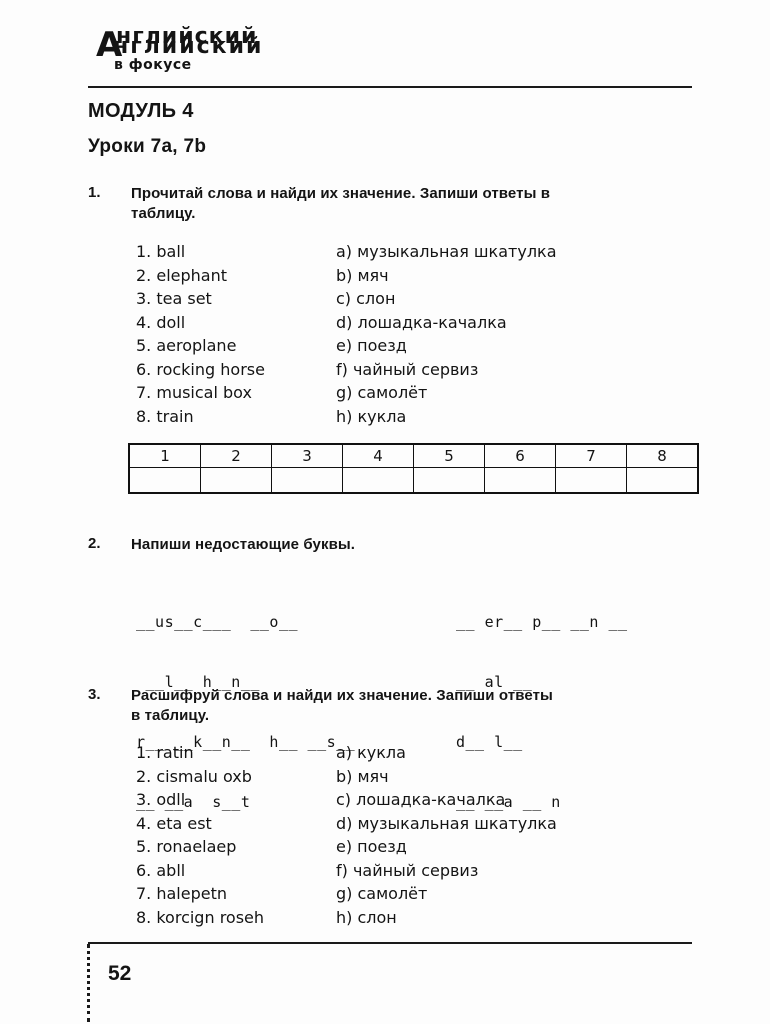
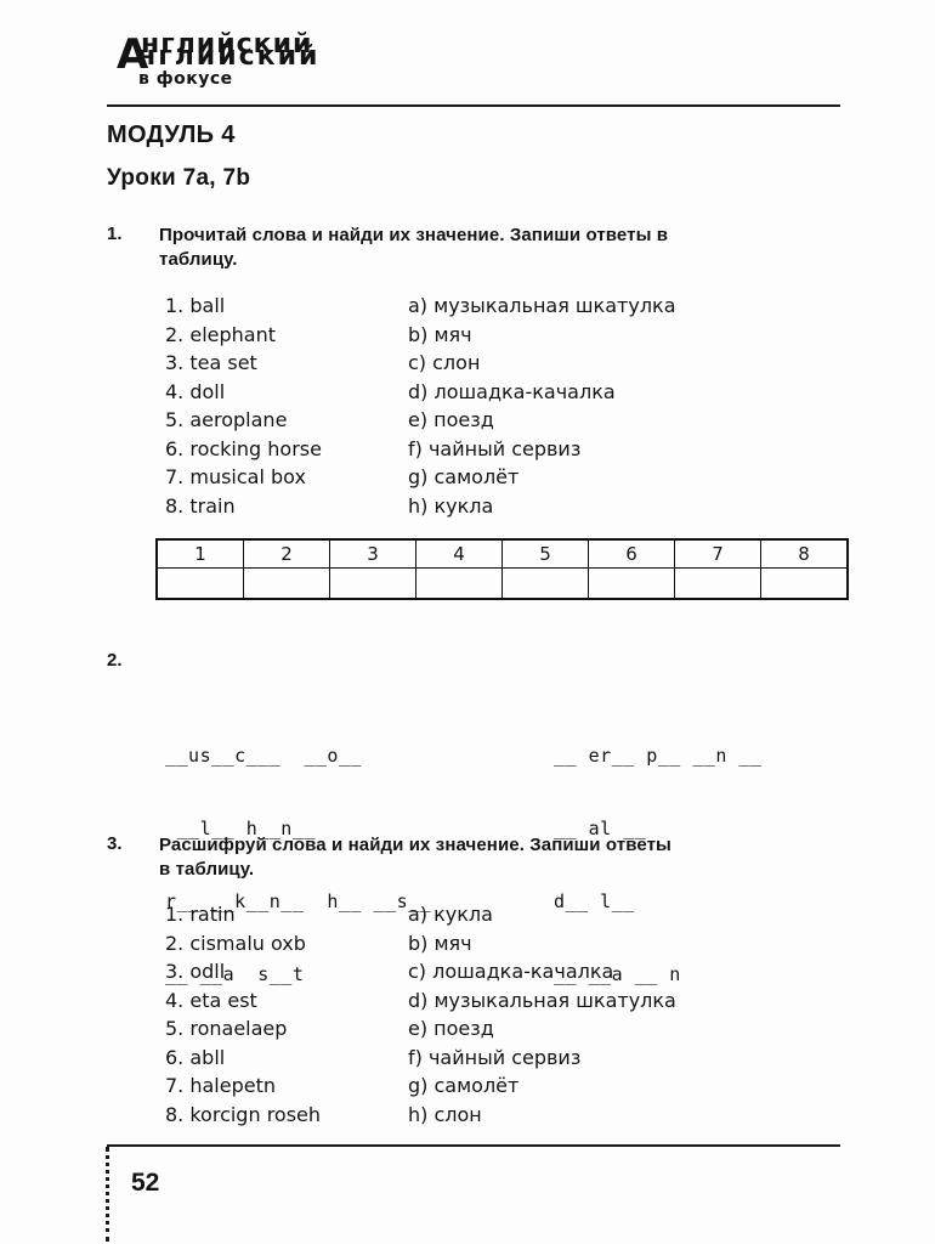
  А
  нглийский
  нглийский
  в фокусе
  МОДУЛЬ 4
  Уроки 7a, 7b
  1.
  Прочитай слова и найди их значение. Запиши ответы в
  таблицу.
  1. ball
  2. elephant
  3. tea set
  4. doll
  5. aeroplane
  6. rocking horse
  7. musical box
  8. train
  a) музыкальная шкатулка
  b) мяч
  c) слон
  d) лошадка-качалка
  e) поезд
  f) чайный сервиз
  g) самолёт
  h) кукла
  1	2	3	4	5	6	7	8
  2.
- Напиши недостающие буквы.
  __us__c___ __o__
  __l__ h__n__
  r__ __k__n__ h__ __s__
  __ __a s__t
  __ er__ p__ __n __
  __ al __
  d__ l__
  __ __a __ n
  3.
  Расшифруй слова и найди их значение. Запиши ответы
  в таблицу.
  1. ratin
  2. cismalu oxb
  3. odll
  4. eta est
  5. ronaelaep
  6. abll
  7. halepetn
  8. korcign roseh
  a) кукла
  b) мяч
  c) лошадка-качалка
  d) музыкальная шкатулка
  e) поезд
  f) чайный сервиз
  g) самолёт
  h) слон
  52
